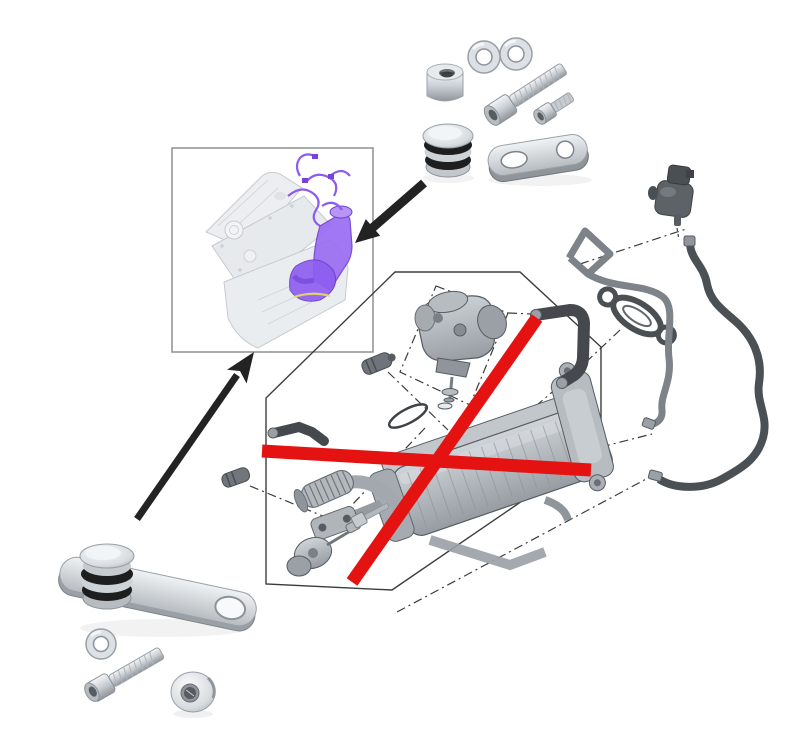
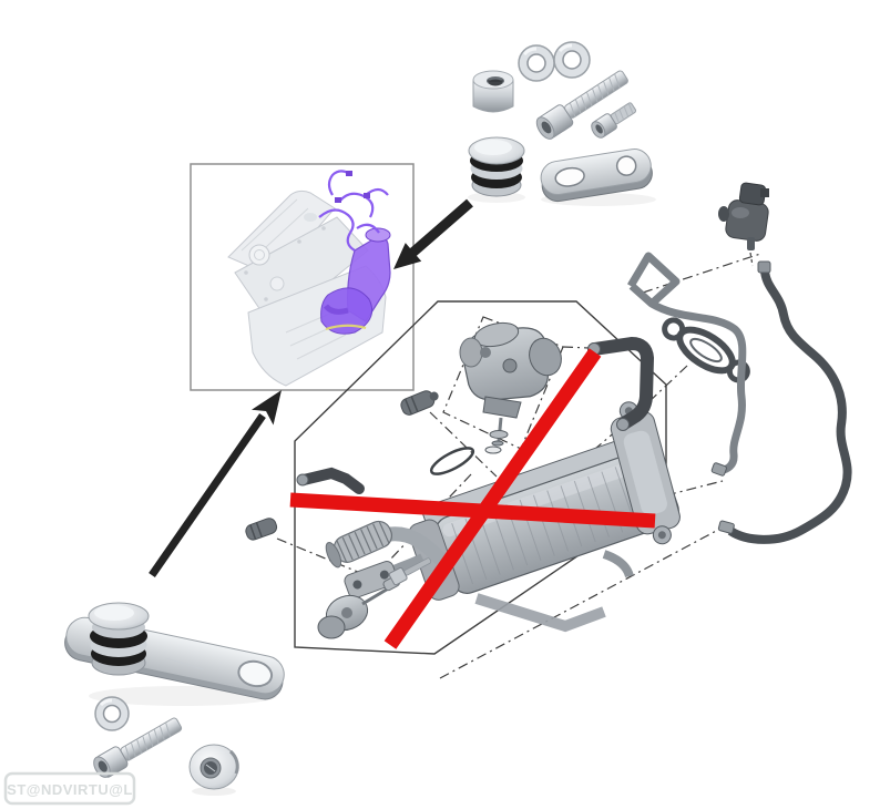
+ ST@NDVIRTU@L
